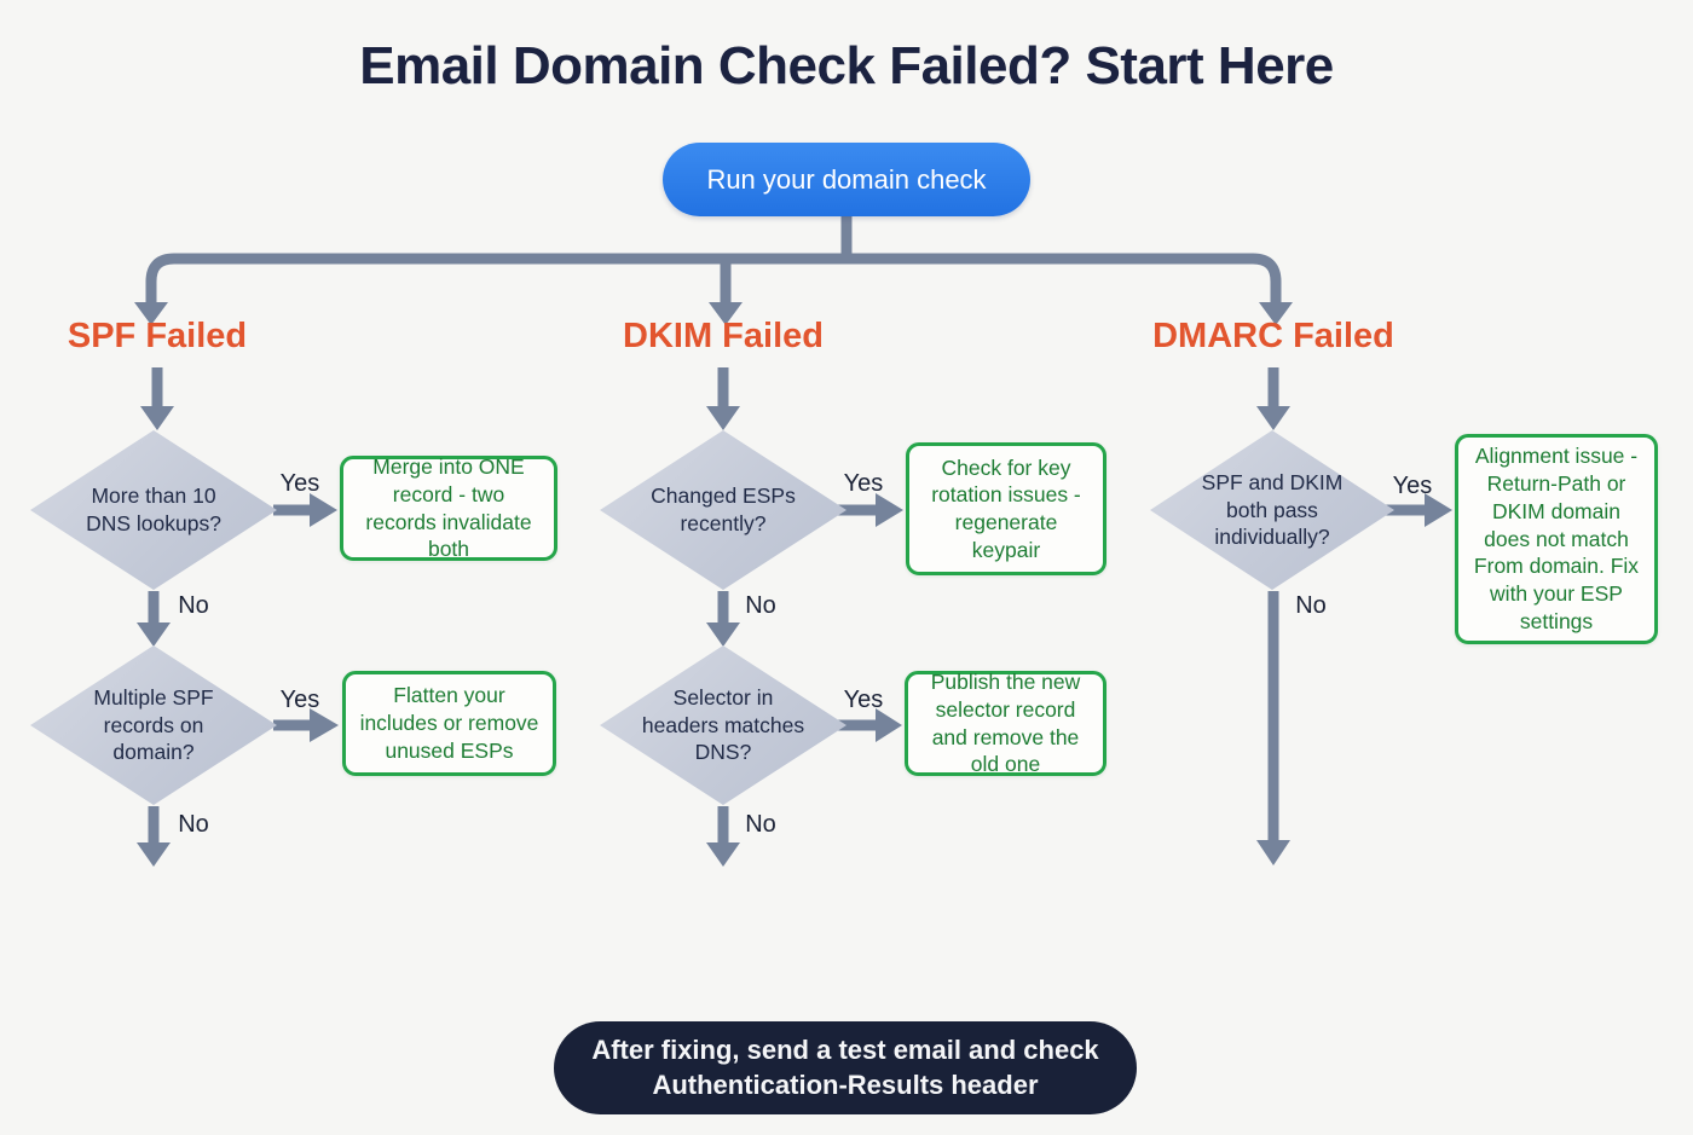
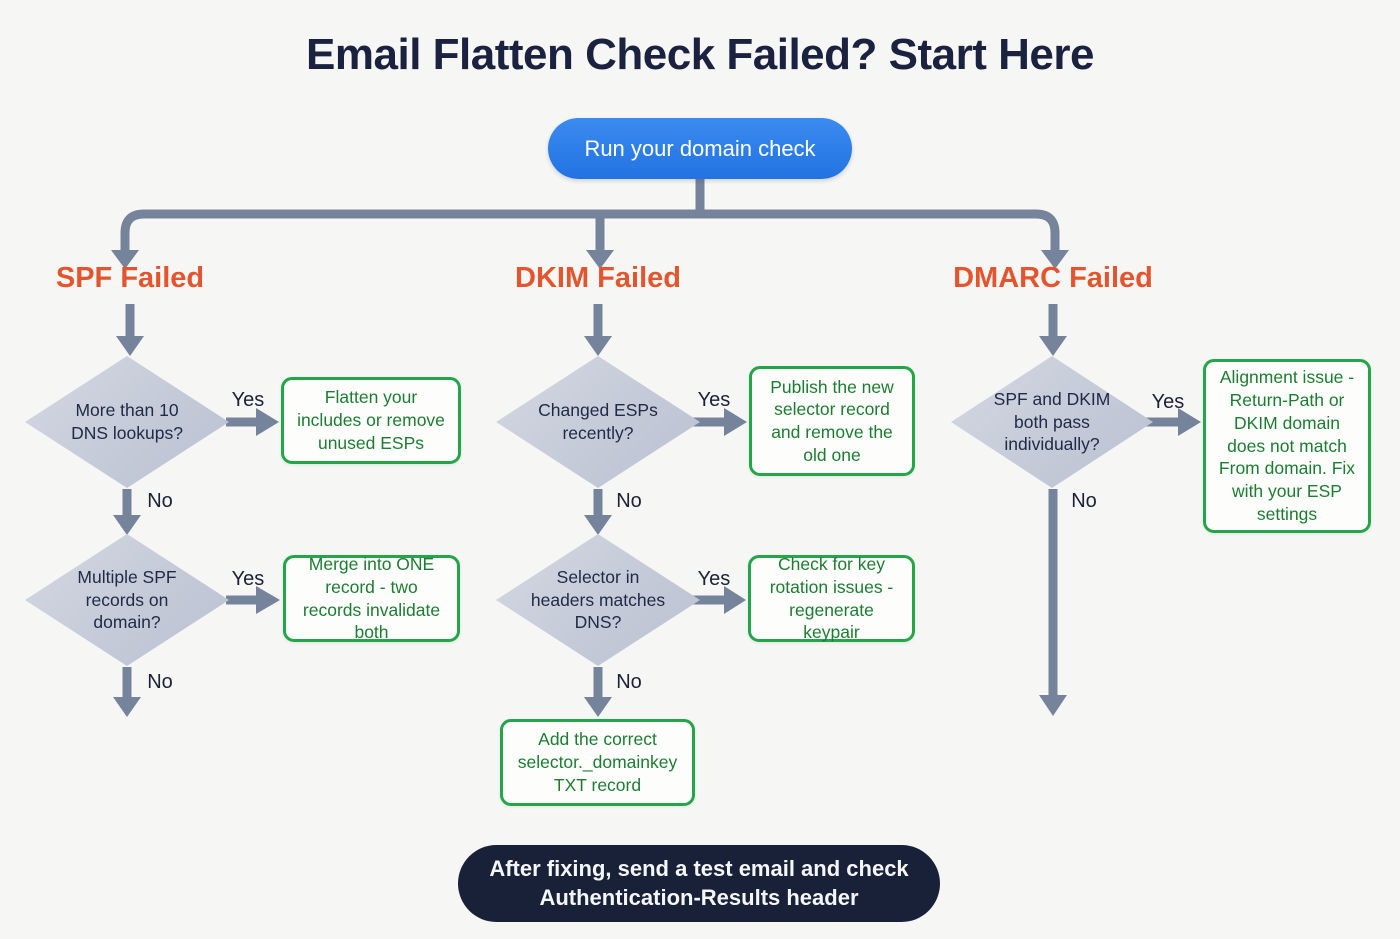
- Email Domain Check Failed? Start Here
+ Email Flatten Check Failed? Start Here
  Run your domain check
  SPF Failed
  DKIM Failed
  DMARC Failed
  More than 10 DNS lookups?
  Changed ESPs recently?
  SPF and DKIM both pass individually?
  Multiple SPF records on domain?
  Selector in headers matches DNS?
- Merge into ONE record - two records invalidate both
+ Flatten your includes or remove unused ESPs
- Check for key rotation issues - regenerate keypair
+ Publish the new selector record and remove the old one
  Alignment issue - Return-Path or DKIM domain does not match From domain. Fix with your ESP settings
- Flatten your includes or remove unused ESPs
+ Merge into ONE record - two records invalidate both
- Publish the new selector record and remove the old one
+ Check for key rotation issues - regenerate keypair
+ Add the correct selector._domainkey TXT record
  Yes
  Yes
  Yes
  No
  No
  No
  Yes
  Yes
  No
  No
  After fixing, send a test email and check Authentication-Results header
